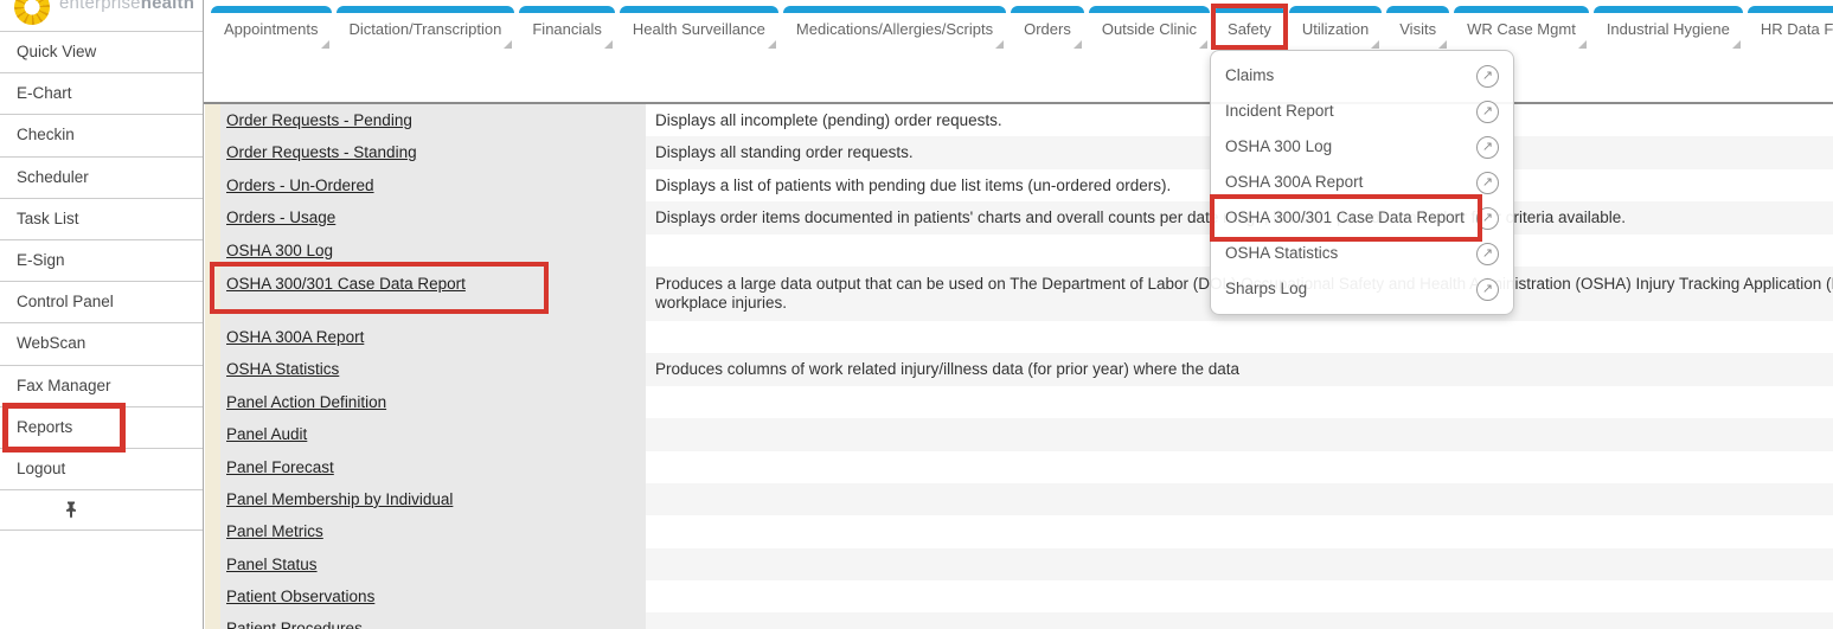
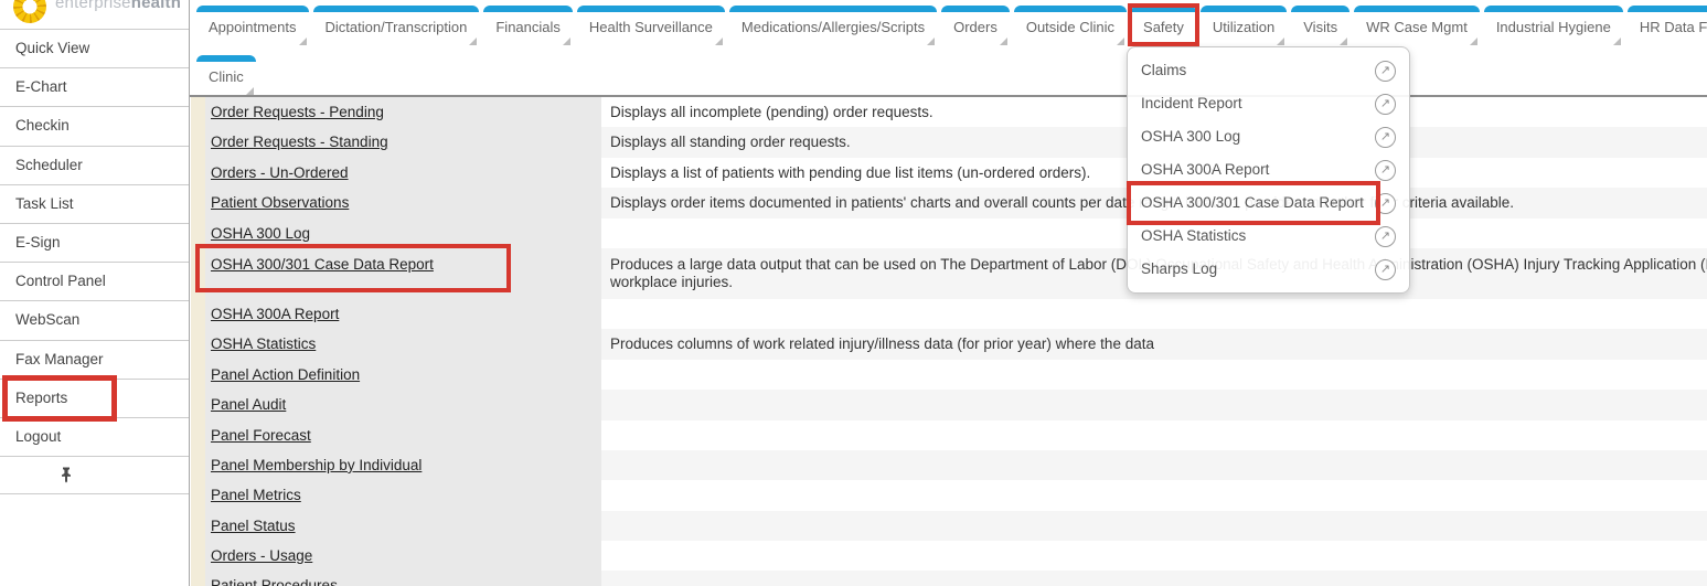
  enterprisehealth
  Quick View
  E-Chart
  Checkin
  Scheduler
  Task List
  E-Sign
  Control Panel
  WebScan
  Fax Manager
  Reports
  Logout
  Appointments
  Dictation/Transcription
  Financials
  Health Surveillance
  Medications/Allergies/Scripts
  Orders
  Outside Clinic
  Safety
  Utilization
  Visits
  WR Case Mgmt
  Industrial Hygiene
  HR Data F
+ Clinic
  Order Requests - Pending
  Order Requests - Standing
  Orders - Un-Ordered
- Orders - Usage
+ Patient Observations
  OSHA 300 Log
  OSHA 300/301 Case Data Report
  OSHA 300A Report
  OSHA Statistics
  Panel Action Definition
  Panel Audit
  Panel Forecast
  Panel Membership by Individual
  Panel Metrics
  Panel Status
- Patient Observations
+ Orders - Usage
  Displays all incomplete (pending) order requests.
  Displays all standing order requests.
  Displays a list of patients with pending due list items (un-ordered orders).
  workplace injuries.
  Produces columns of work related injury/illness data (for prior year) where the data
  Claims
  ↗
  Incident Report
  ↗
  OSHA 300 Log
  ↗
  OSHA 300A Report
  ↗
  OSHA 300/301 Case Data Report
  ↗
  OSHA Statistics
  ↗
  Sharps Log
  ↗
